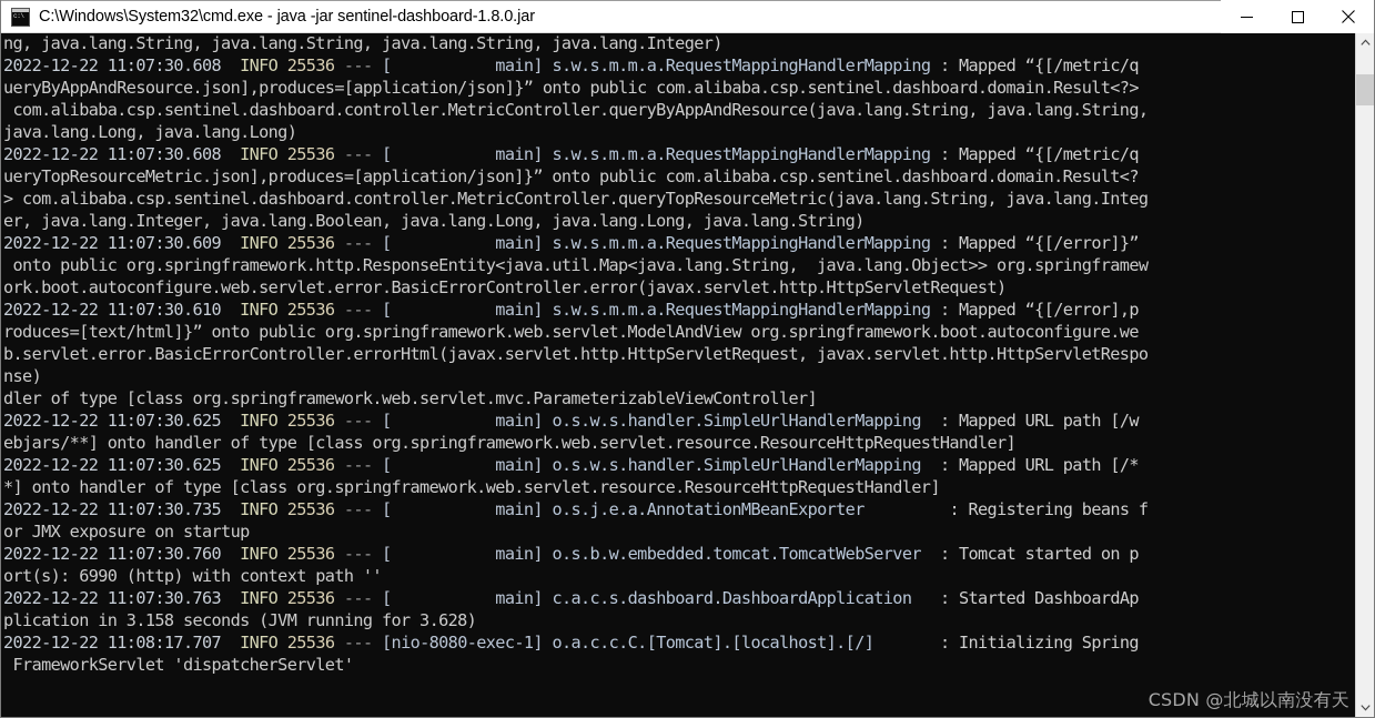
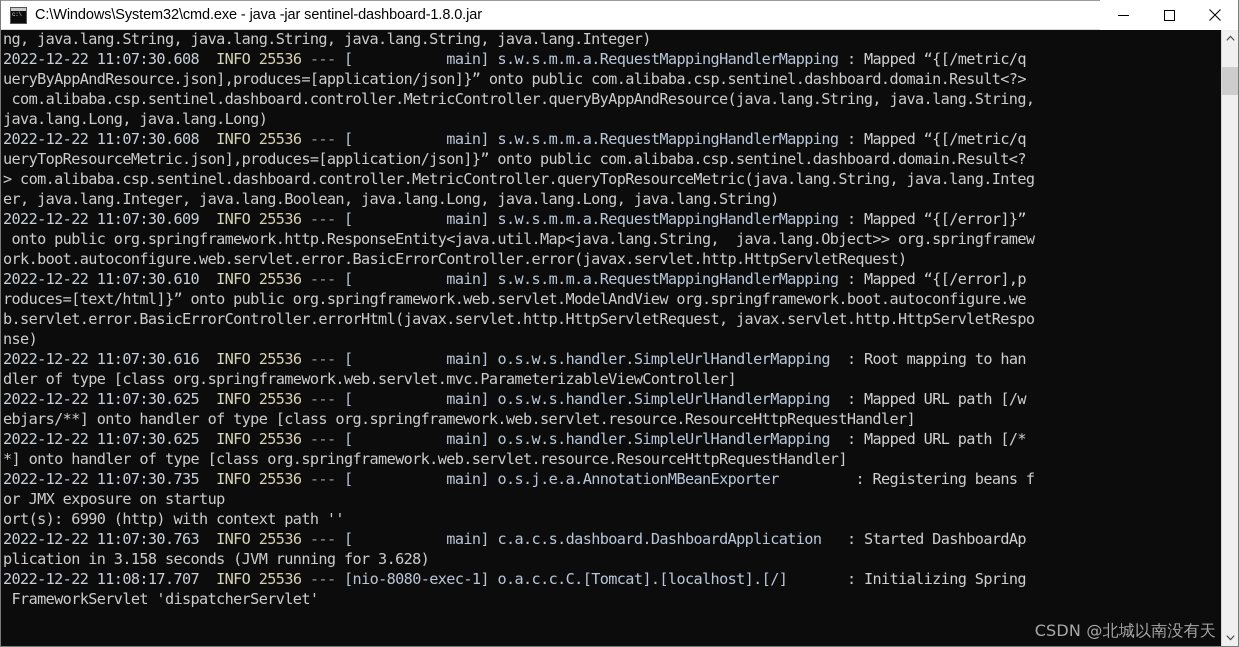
  C:\Windows\System32\cmd.exe - java -jar sentinel-dashboard-1.8.0.jar
  ng, java.lang.String, java.lang.String, java.lang.String, java.lang.Integer)
  2022-12-22 11:07:30.608 INFO 25536 --- [ main] s.w.s.m.m.a.RequestMappingHandlerMapping : Mapped “{[/metric/q
  ueryByAppAndResource.json],produces=[application/json]}” onto public com.alibaba.csp.sentinel.dashboard.domain.Result<?>
  com.alibaba.csp.sentinel.dashboard.controller.MetricController.queryByAppAndResource(java.lang.String, java.lang.String,
  java.lang.Long, java.lang.Long)
  2022-12-22 11:07:30.608 INFO 25536 --- [ main] s.w.s.m.m.a.RequestMappingHandlerMapping : Mapped “{[/metric/q
  ueryTopResourceMetric.json],produces=[application/json]}” onto public com.alibaba.csp.sentinel.dashboard.domain.Result<?
  > com.alibaba.csp.sentinel.dashboard.controller.MetricController.queryTopResourceMetric(java.lang.String, java.lang.Integ
  er, java.lang.Integer, java.lang.Boolean, java.lang.Long, java.lang.Long, java.lang.String)
  2022-12-22 11:07:30.609 INFO 25536 --- [ main] s.w.s.m.m.a.RequestMappingHandlerMapping : Mapped “{[/error]}”
  onto public org.springframework.http.ResponseEntity<java.util.Map<java.lang.String, java.lang.Object>> org.springframew
  ork.boot.autoconfigure.web.servlet.error.BasicErrorController.error(javax.servlet.http.HttpServletRequest)
  2022-12-22 11:07:30.610 INFO 25536 --- [ main] s.w.s.m.m.a.RequestMappingHandlerMapping : Mapped “{[/error],p
  roduces=[text/html]}” onto public org.springframework.web.servlet.ModelAndView org.springframework.boot.autoconfigure.we
  b.servlet.error.BasicErrorController.errorHtml(javax.servlet.http.HttpServletRequest, javax.servlet.http.HttpServletRespo
  nse)
+ 2022-12-22 11:07:30.616 INFO 25536 --- [ main] o.s.w.s.handler.SimpleUrlHandlerMapping : Root mapping to han
  dler of type [class org.springframework.web.servlet.mvc.ParameterizableViewController]
  2022-12-22 11:07:30.625 INFO 25536 --- [ main] o.s.w.s.handler.SimpleUrlHandlerMapping : Mapped URL path [/w
  ebjars/**] onto handler of type [class org.springframework.web.servlet.resource.ResourceHttpRequestHandler]
  2022-12-22 11:07:30.625 INFO 25536 --- [ main] o.s.w.s.handler.SimpleUrlHandlerMapping : Mapped URL path [/*
  *] onto handler of type [class org.springframework.web.servlet.resource.ResourceHttpRequestHandler]
  2022-12-22 11:07:30.735 INFO 25536 --- [ main] o.s.j.e.a.AnnotationMBeanExporter : Registering beans f
  or JMX exposure on startup
- 2022-12-22 11:07:30.760 INFO 25536 --- [ main] o.s.b.w.embedded.tomcat.TomcatWebServer : Tomcat started on p
  ort(s): 6990 (http) with context path ''
  2022-12-22 11:07:30.763 INFO 25536 --- [ main] c.a.c.s.dashboard.DashboardApplication : Started DashboardAp
  plication in 3.158 seconds (JVM running for 3.628)
  2022-12-22 11:08:17.707 INFO 25536 --- [nio-8080-exec-1] o.a.c.c.C.[Tomcat].[localhost].[/] : Initializing Spring
  FrameworkServlet 'dispatcherServlet'
  CSDN @北城以南没有天
